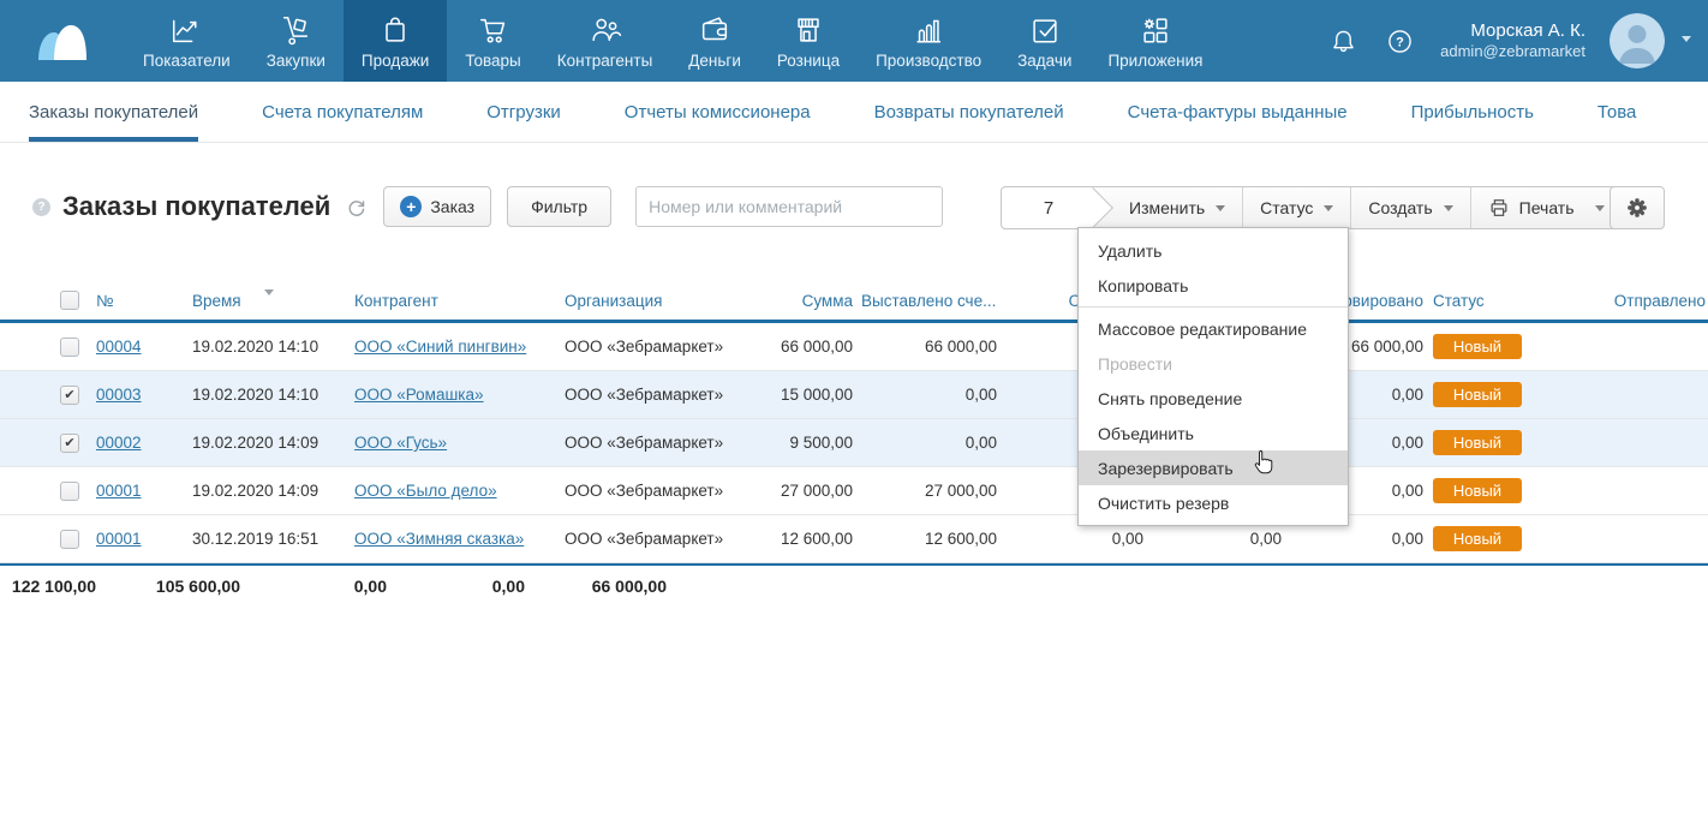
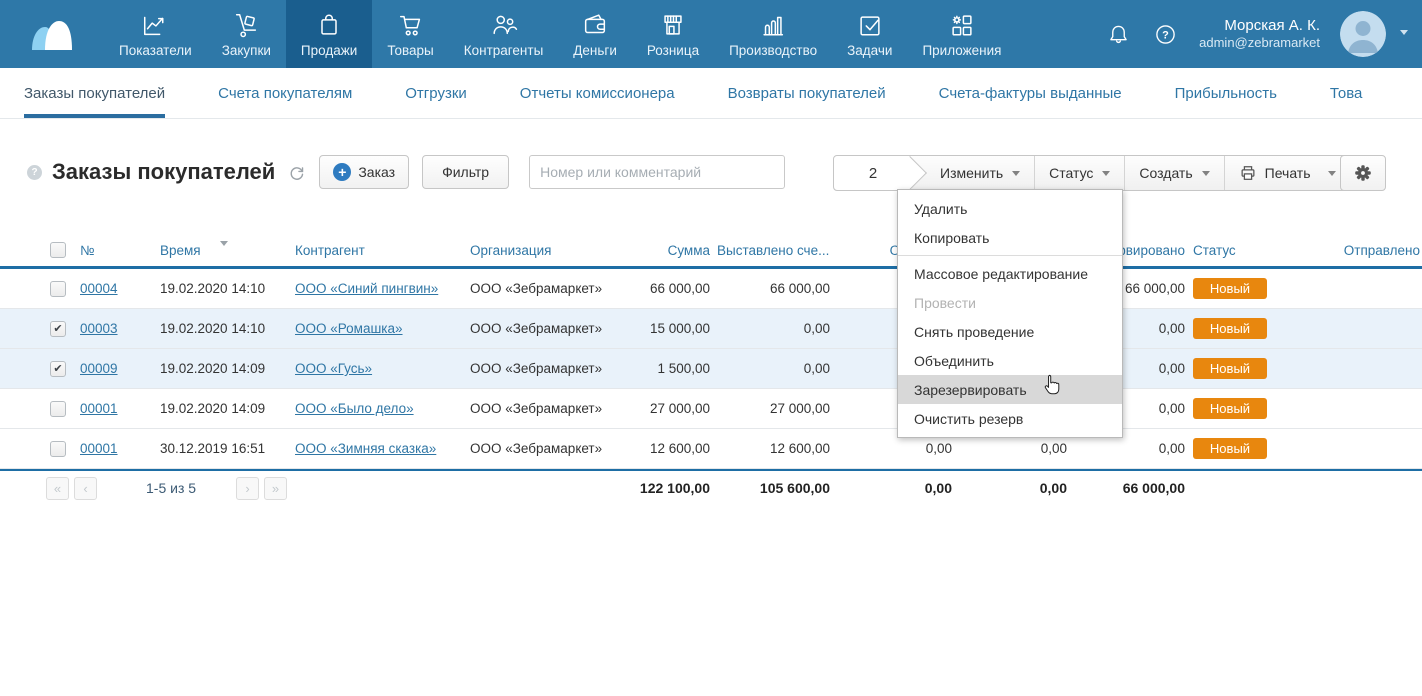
  Показатели
  Закупки
  Продажи
  Товары
  Контрагенты
  Деньги
  Розница
  Производство
  Задачи
  Приложения
  ?
  Морская А. К.
  admin@zebramarket
  Заказы покупателей
  Счета покупателям
  Отгрузки
  Отчеты комиссионера
  Возвраты покупателей
  Счета-фактуры выданные
  Прибыльность
  Това
  ?
  Заказы покупателей
  +
  Заказ
  Фильтр
  Номер или комментарий
- 7
+ 2
  Изменить
  Статус
  Создать
  Печать
  №
  Время
  Контрагент
  Организация
  Сумма
  Выставлено сче...
  Статус
  Отправлено
  00004
  19.02.2020 14:10
  ООО «Синий пингвин»
  ООО «Зебрамаркет»
  66 000,00
  66 000,00
  66 000,00
  Новый
  00003
  19.02.2020 14:10
  ООО «Ромашка»
  ООО «Зебрамаркет»
  15 000,00
  0,00
  0,00
  Новый
- 00002
+ 00009
  19.02.2020 14:09
  ООО «Гусь»
  ООО «Зебрамаркет»
- 9 500,00
+ 1 500,00
  0,00
  0,00
  Новый
  00001
  19.02.2020 14:09
  ООО «Было дело»
  ООО «Зебрамаркет»
  27 000,00
  27 000,00
  0,00
  Новый
  00001
  30.12.2019 16:51
  ООО «Зимняя сказка»
  ООО «Зебрамаркет»
  12 600,00
  12 600,00
  0,00
  0,00
  0,00
  Новый
+ «
+ ‹
+ 1-5 из 5
+ ›
+ »
  122 100,00
  105 600,00
  0,00
  0,00
  66 000,00
  Удалить
  Копировать
  Массовое редактирование
  Провести
  Снять проведение
  Объединить
  Зарезервировать
  Очистить резерв
